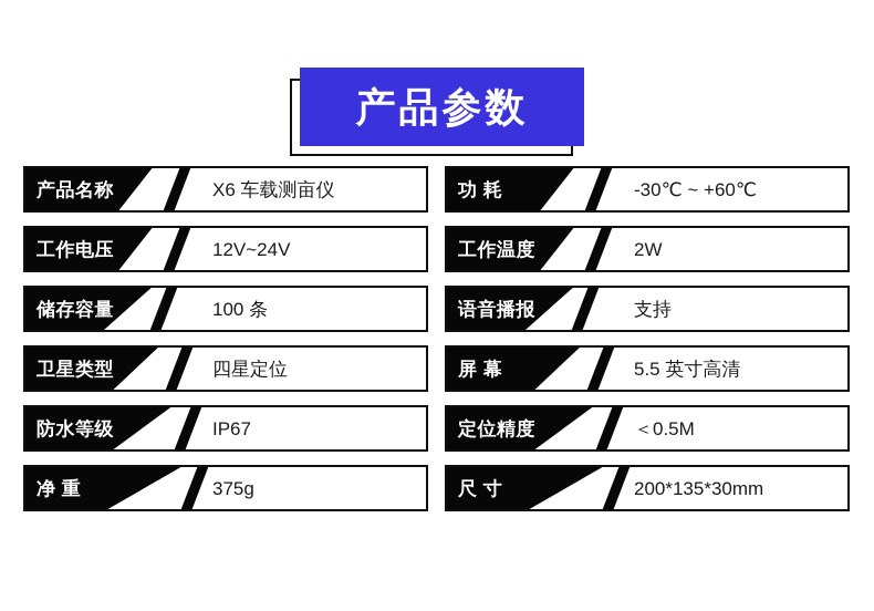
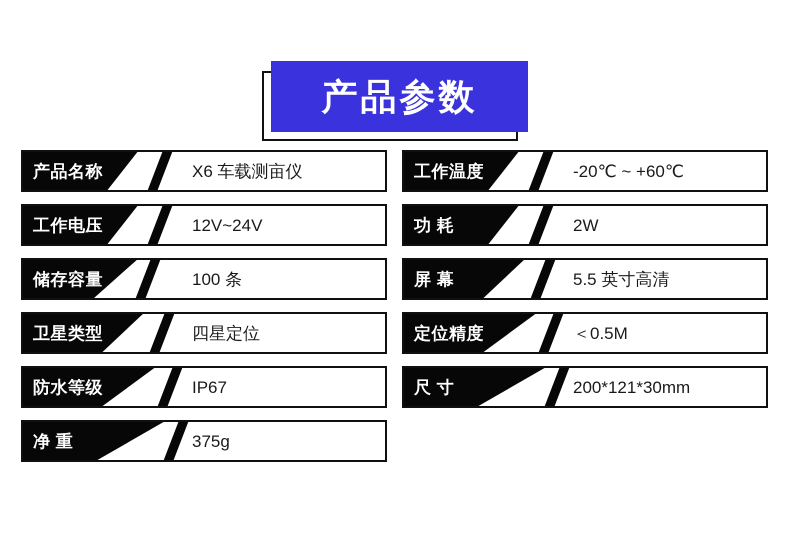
  产品参数
  产品名称
  X6 车载测亩仪
  工作电压
  12V~24V
  储存容量
  100 条
  卫星类型
  四星定位
  防水等级
  IP67
  净 重
  375g
- 功 耗
+ 工作温度
- -30℃ ~ +60℃
+ -20℃ ~ +60℃
- 工作温度
+ 功 耗
  2W
- 语音播报
- 支持
  屏 幕
  5.5 英寸高清
  定位精度
  ＜0.5M
  尺 寸
- 200*135*30mm
+ 200*121*30mm
